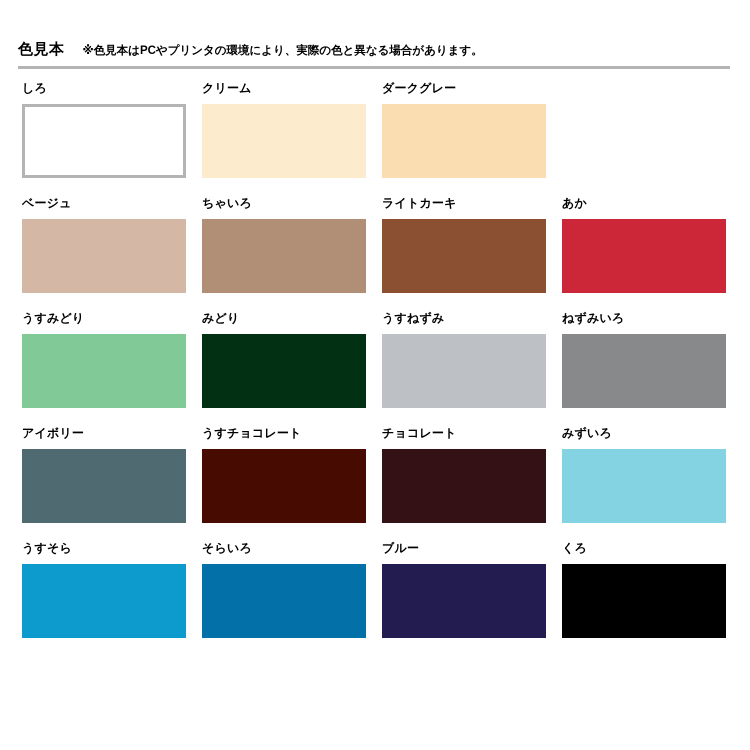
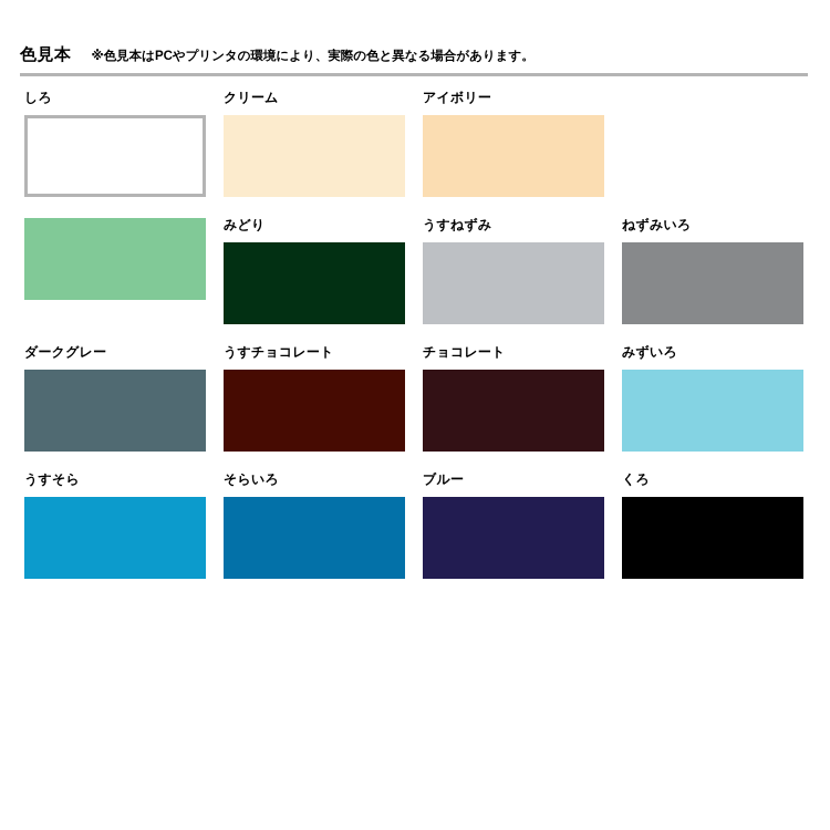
  色見本
  ※色見本はPCやプリンタの環境により、実際の色と異なる場合があります。
  しろ
  クリーム
- ダークグレー
+ アイボリー
- ベージュ
- ちゃいろ
- ライトカーキ
- あか
- うすみどり
  みどり
  うすねずみ
  ねずみいろ
- アイボリー
+ ダークグレー
  うすチョコレート
  チョコレート
  みずいろ
  うすそら
  そらいろ
  ブルー
  くろ
